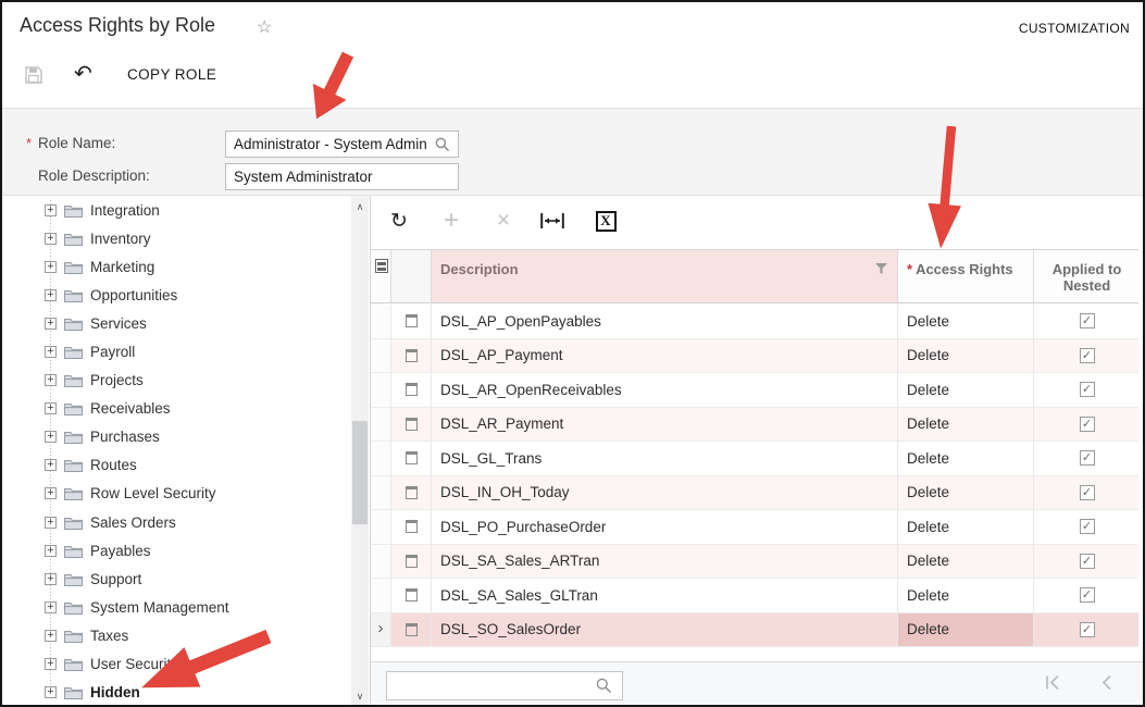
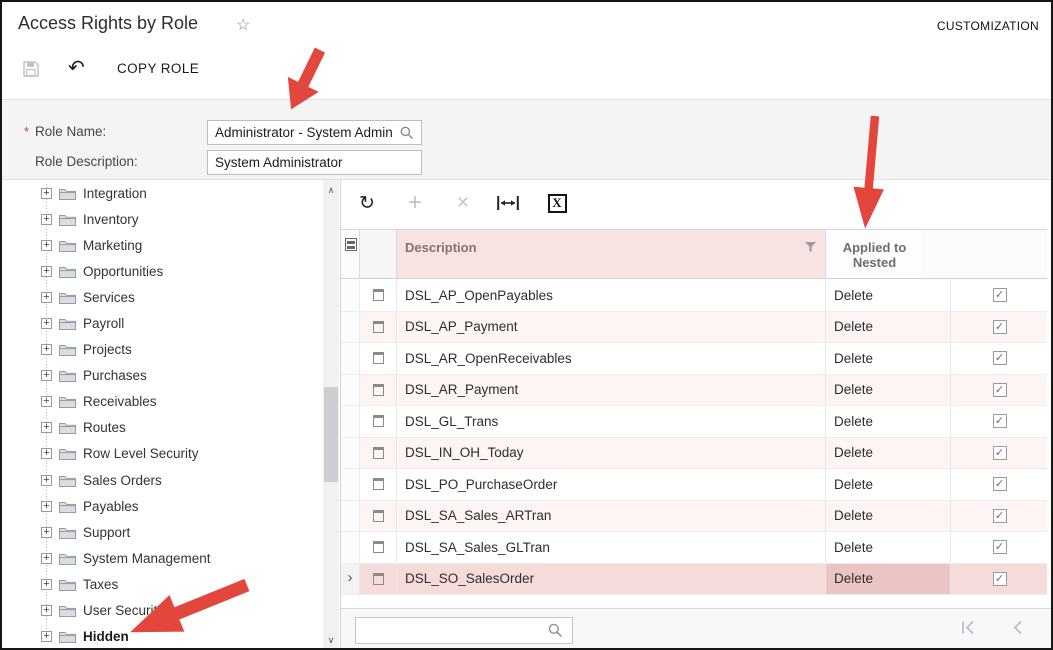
  Access Rights by Role
  ☆
  CUSTOMIZATION
  ↶
  COPY ROLE
  *
  Role Name:
  Administrator - System Admin
  Role Description:
  System Administrator
  +
  Integration
  +
  Inventory
  +
  Marketing
  +
  Opportunities
  +
  Services
  +
  Payroll
  +
  Projects
  +
- Receivables
+ Purchases
  +
- Purchases
+ Receivables
  +
  Routes
  +
  Row Level Security
  +
  Sales Orders
  +
  Payables
  +
  Support
  +
  System Management
  +
  Taxes
  +
  User Securi
  +
  Hidden
  ∧
  ∨
  ↻
  +
  ×
  X
  Description
- * Access Rights
  Applied to Nested
  DSL_AP_OpenPayables
  Delete
  ✓
  DSL_AP_Payment
  Delete
  ✓
  DSL_AR_OpenReceivables
  Delete
  ✓
  DSL_AR_Payment
  Delete
  ✓
  DSL_GL_Trans
  Delete
  ✓
  DSL_IN_OH_Today
  Delete
  ✓
  DSL_PO_PurchaseOrder
  Delete
  ✓
  DSL_SA_Sales_ARTran
  Delete
  ✓
  DSL_SA_Sales_GLTran
  Delete
  ✓
  ›
  DSL_SO_SalesOrder
  Delete
  ✓
